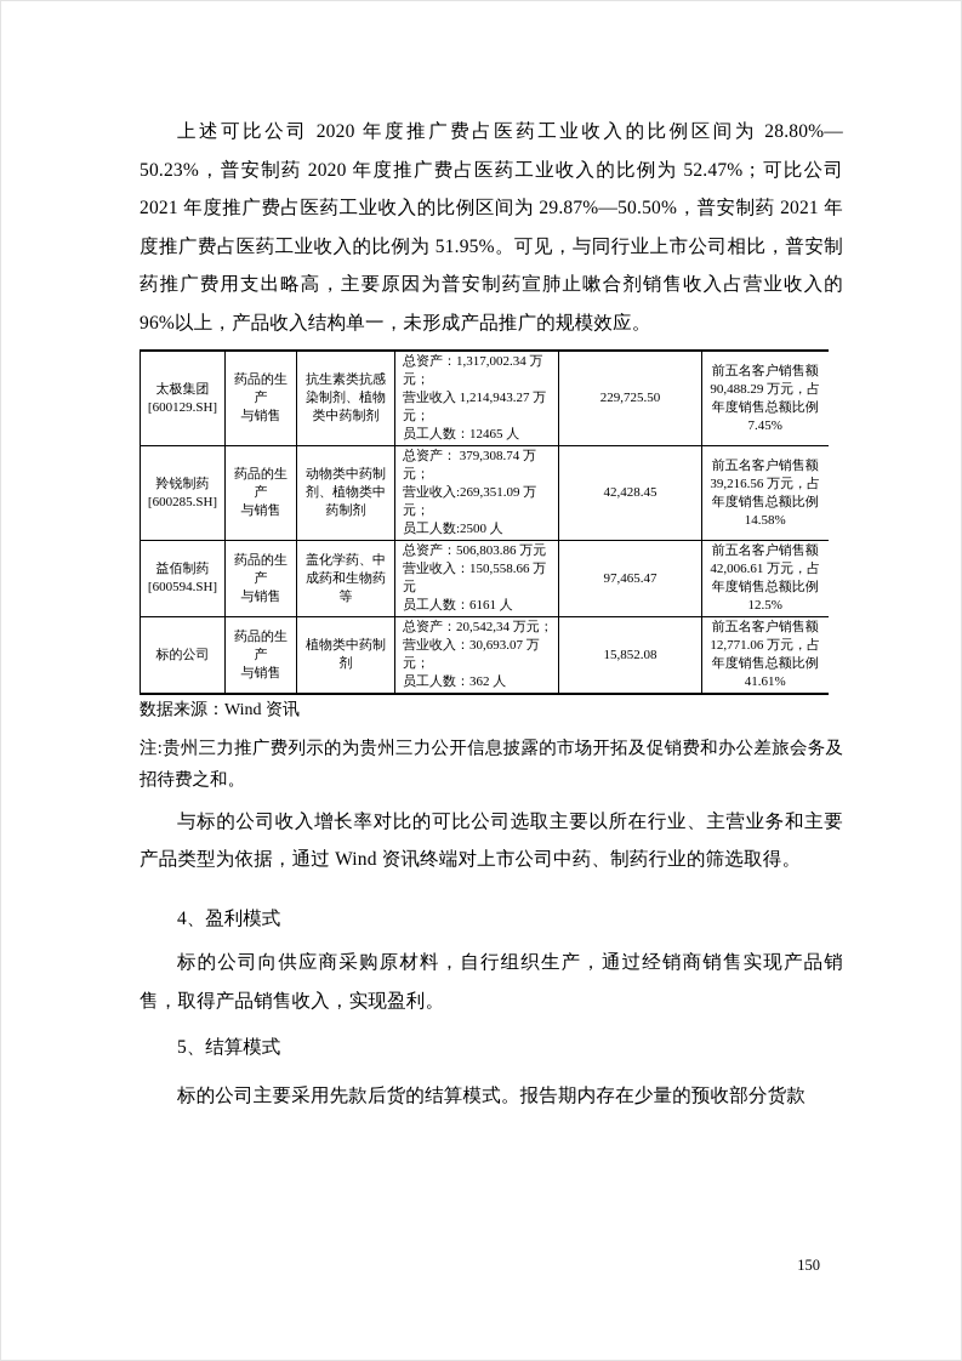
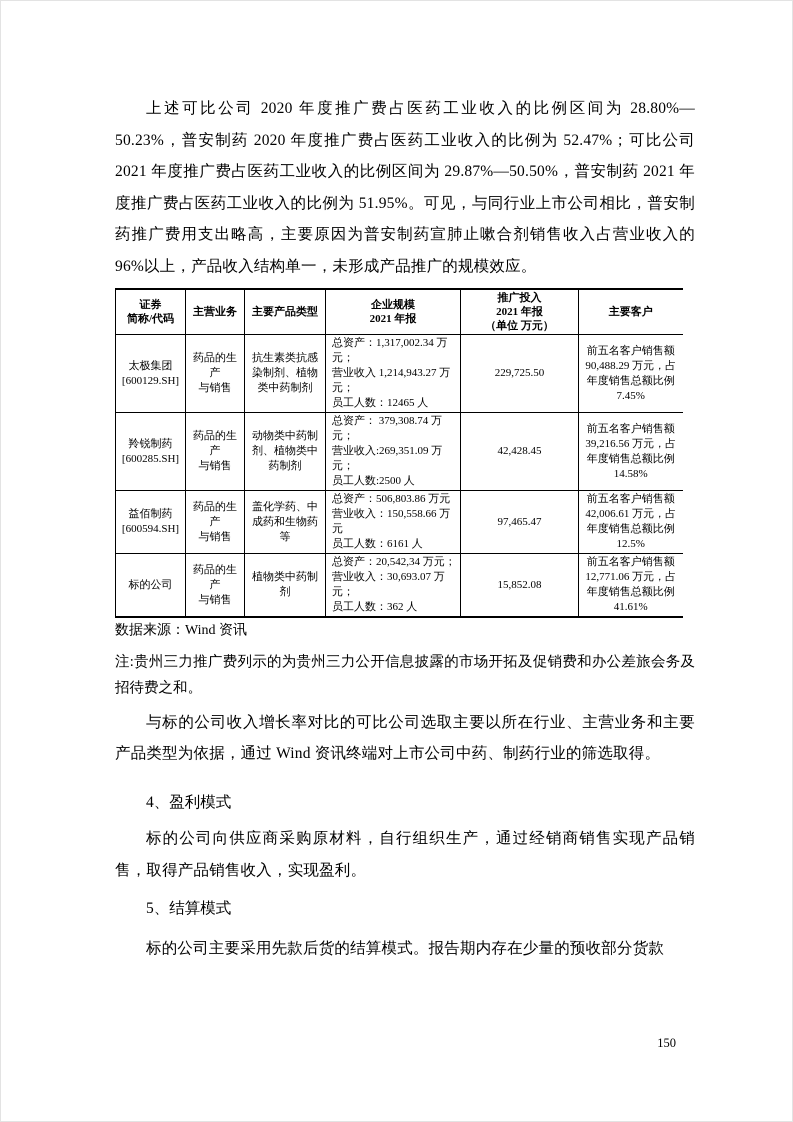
  上述可比公司 2020 年度推广费占医药工业收入的比例区间为 28.80%—50.23%，普安制药 2020 年度推广费占医药工业收入的比例为 52.47%；可比公司 2021 年度推广费占医药工业收入的比例区间为 29.87%—50.50%，普安制药 2021 年度推广费占医药工业收入的比例为 51.95%。可见，与同行业上市公司相比，普安制药推广费用支出略高，主要原因为普安制药宣肺止嗽合剂销售收入占营业收入的 96%以上，产品收入结构单一，未形成产品推广的规模效应。
+ 证券 简称/代码	主营业务	主要产品类型	企业规模 2021 年报	推广投入 2021 年报 （单位 万元）	主要客户
  太极集团 [600129.SH]	药品的生产 与销售	抗生素类抗感染制剂、植物类中药制剂	总资产：1,317,002.34 万元； 营业收入 1,214,943.27 万元； 员工人数：12465 人	229,725.50	前五名客户销售额 90,488.29 万元，占 年度销售总额比例 7.45%
  羚锐制药 [600285.SH]	药品的生产 与销售	动物类中药制剂、植物类中药制剂	总资产： 379,308.74 万元； 营业收入:269,351.09 万元； 员工人数:2500 人	42,428.45	前五名客户销售额 39,216.56 万元，占 年度销售总额比例 14.58%
  益佰制药 [600594.SH]	药品的生产 与销售	盖化学药、中成药和生物药等	总资产：506,803.86 万元 营业收入：150,558.66 万元 员工人数：6161 人	97,465.47	前五名客户销售额 42,006.61 万元，占 年度销售总额比例 12.5%
  标的公司	药品的生产 与销售	植物类中药制剂	总资产：20,542,34 万元； 营业收入：30,693.07 万元； 员工人数：362 人	15,852.08	前五名客户销售额 12,771.06 万元，占 年度销售总额比例 41.61%
  数据来源：Wind 资讯
  注:贵州三力推广费列示的为贵州三力公开信息披露的市场开拓及促销费和办公差旅会务及招待费之和。
  与标的公司收入增长率对比的可比公司选取主要以所在行业、主营业务和主要产品类型为依据，通过 Wind 资讯终端对上市公司中药、制药行业的筛选取得。
  4、盈利模式
  标的公司向供应商采购原材料，自行组织生产，通过经销商销售实现产品销售，取得产品销售收入，实现盈利。
  5、结算模式
  标的公司主要采用先款后货的结算模式。报告期内存在少量的预收部分货款
  150
